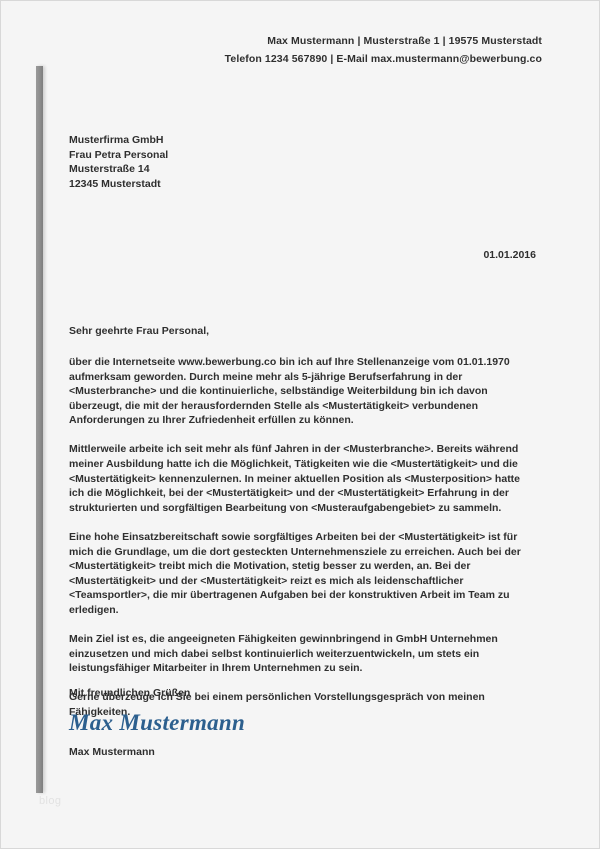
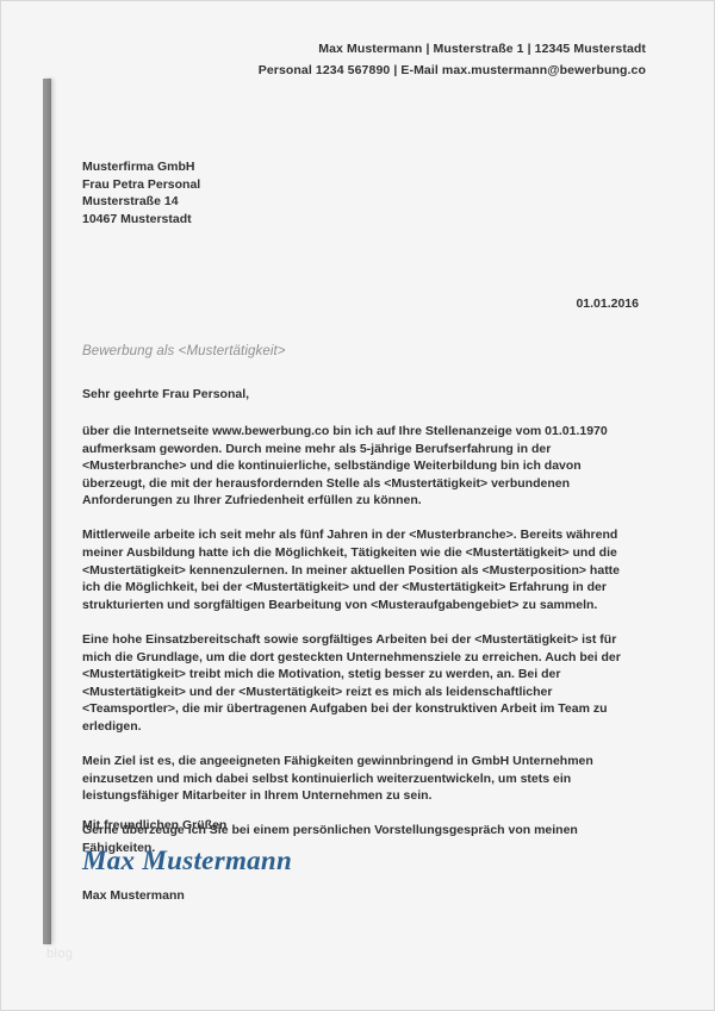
- Max Mustermann | Musterstraße 1 | 19575 Musterstadt
+ Max Mustermann | Musterstraße 1 | 12345 Musterstadt
- Telefon 1234 567890 | E-Mail max.mustermann@bewerbung.co
+ Personal 1234 567890 | E-Mail max.mustermann@bewerbung.co
  Musterfirma GmbH
  Frau Petra Personal
  Musterstraße 14
- 12345 Musterstadt
+ 10467 Musterstadt
  01.01.2016
+ Bewerbung als <Mustertätigkeit>
  Sehr geehrte Frau Personal,
  über die Internetseite www.bewerbung.co bin ich auf Ihre Stellenanzeige vom 01.01.1970 aufmerksam geworden. Durch meine mehr als 5-jährige Berufserfahrung in der <Musterbranche> und die kontinuierliche, selbständige Weiterbildung bin ich davon überzeugt, die mit der herausfordernden Stelle als <Mustertätigkeit> verbundenen Anforderungen zu Ihrer Zufriedenheit erfüllen zu können.
  Mittlerweile arbeite ich seit mehr als fünf Jahren in der <Musterbranche>. Bereits während meiner Ausbildung hatte ich die Möglichkeit, Tätigkeiten wie die <Mustertätigkeit> und die <Mustertätigkeit> kennenzulernen. In meiner aktuellen Position als <Musterposition> hatte ich die Möglichkeit, bei der <Mustertätigkeit> und der <Mustertätigkeit> Erfahrung in der strukturierten und sorgfältigen Bearbeitung von <Musteraufgabengebiet> zu sammeln.
  Eine hohe Einsatzbereitschaft sowie sorgfältiges Arbeiten bei der <Mustertätigkeit> ist für mich die Grundlage, um die dort gesteckten Unternehmensziele zu erreichen. Auch bei der <Mustertätigkeit> treibt mich die Motivation, stetig besser zu werden, an. Bei der <Mustertätigkeit> und der <Mustertätigkeit> reizt es mich als leidenschaftlicher <Teamsportler>, die mir übertragenen Aufgaben bei der konstruktiven Arbeit im Team zu erledigen.
  Mein Ziel ist es, die angeeigneten Fähigkeiten gewinnbringend in GmbH Unternehmen einzusetzen und mich dabei selbst kontinuierlich weiterzuentwickeln, um stets ein leistungsfähiger Mitarbeiter in Ihrem Unternehmen zu sein.
  Gerne überzeuge ich Sie bei einem persönlichen Vorstellungsgespräch von meinen Fähigkeiten.
  Mit freundlichen Grüßen
  Max Mustermann
  Max Mustermann
